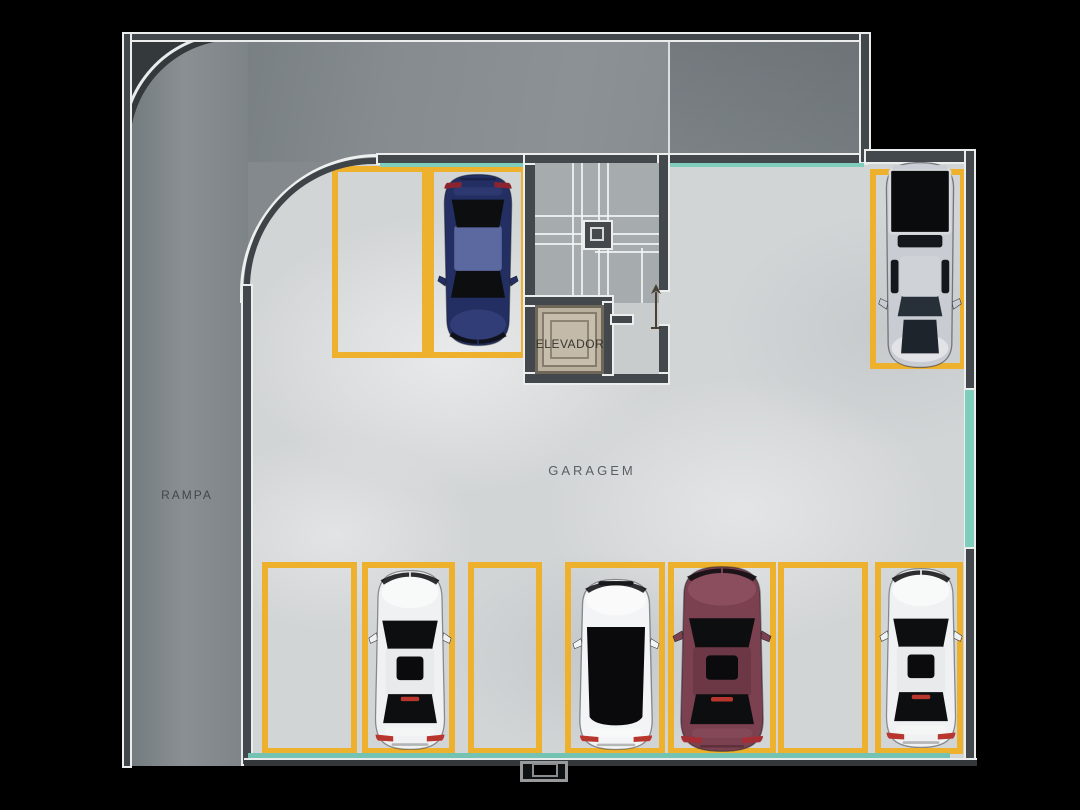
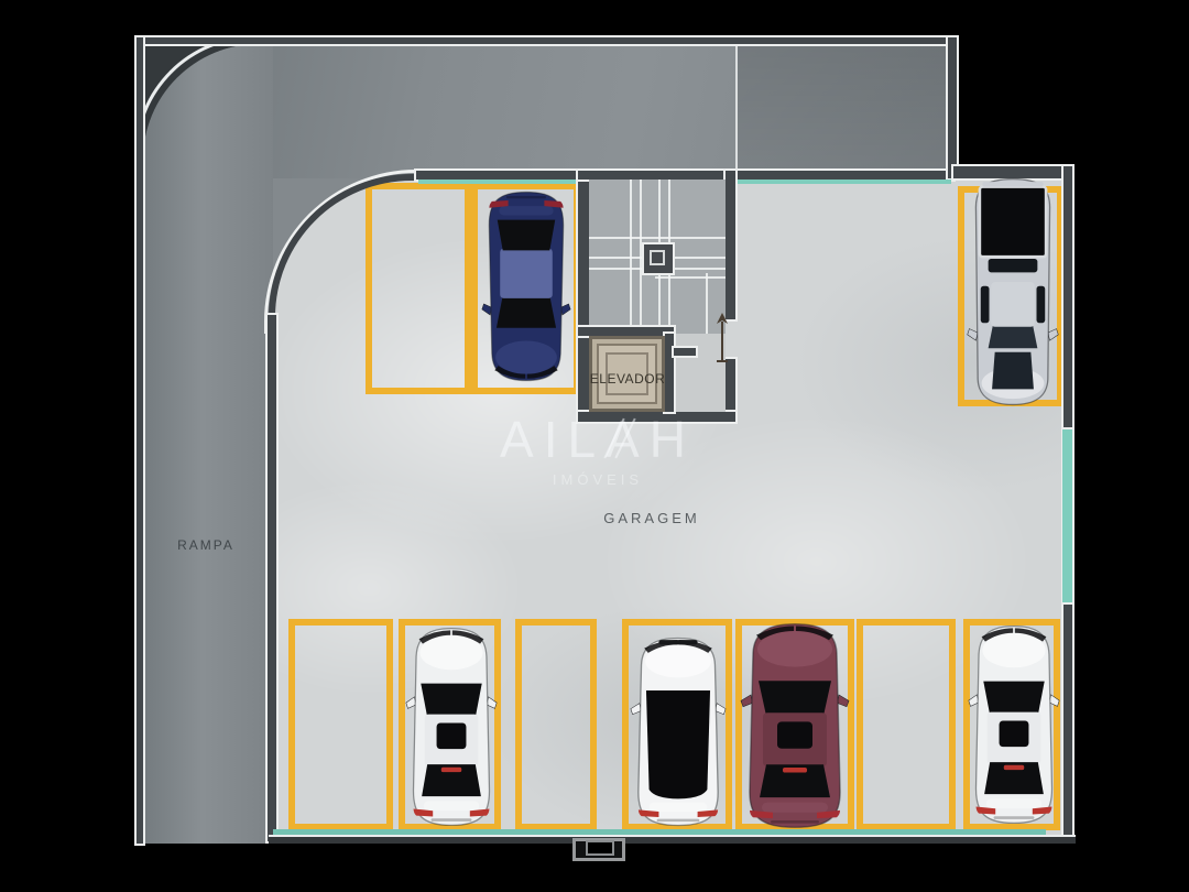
  ELEVADOR
  RAMPA
  GARAGEM
+ AILAH
